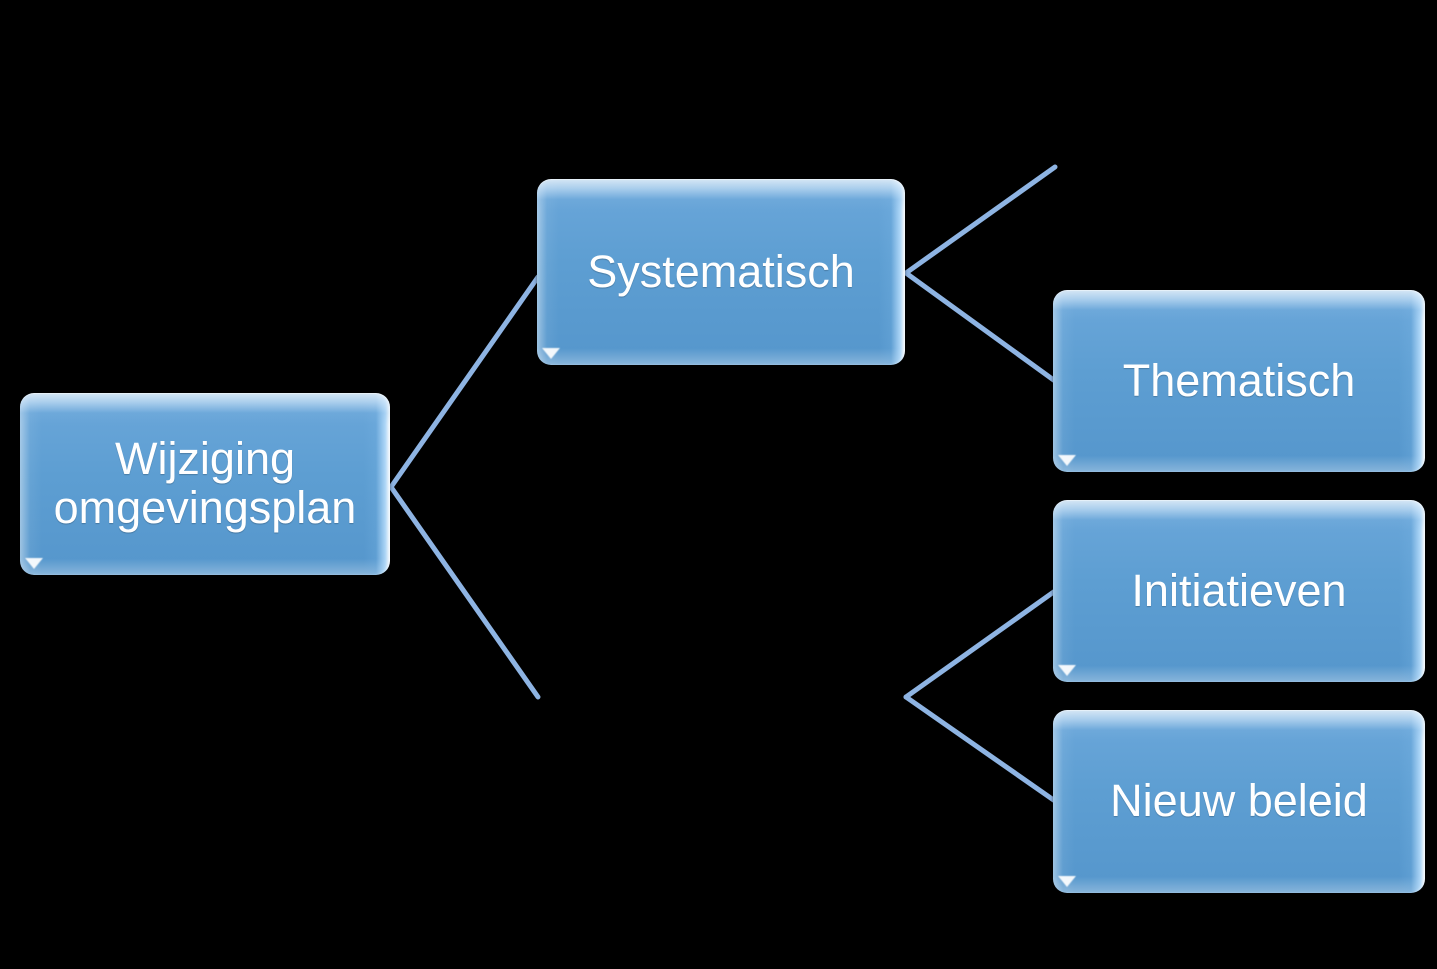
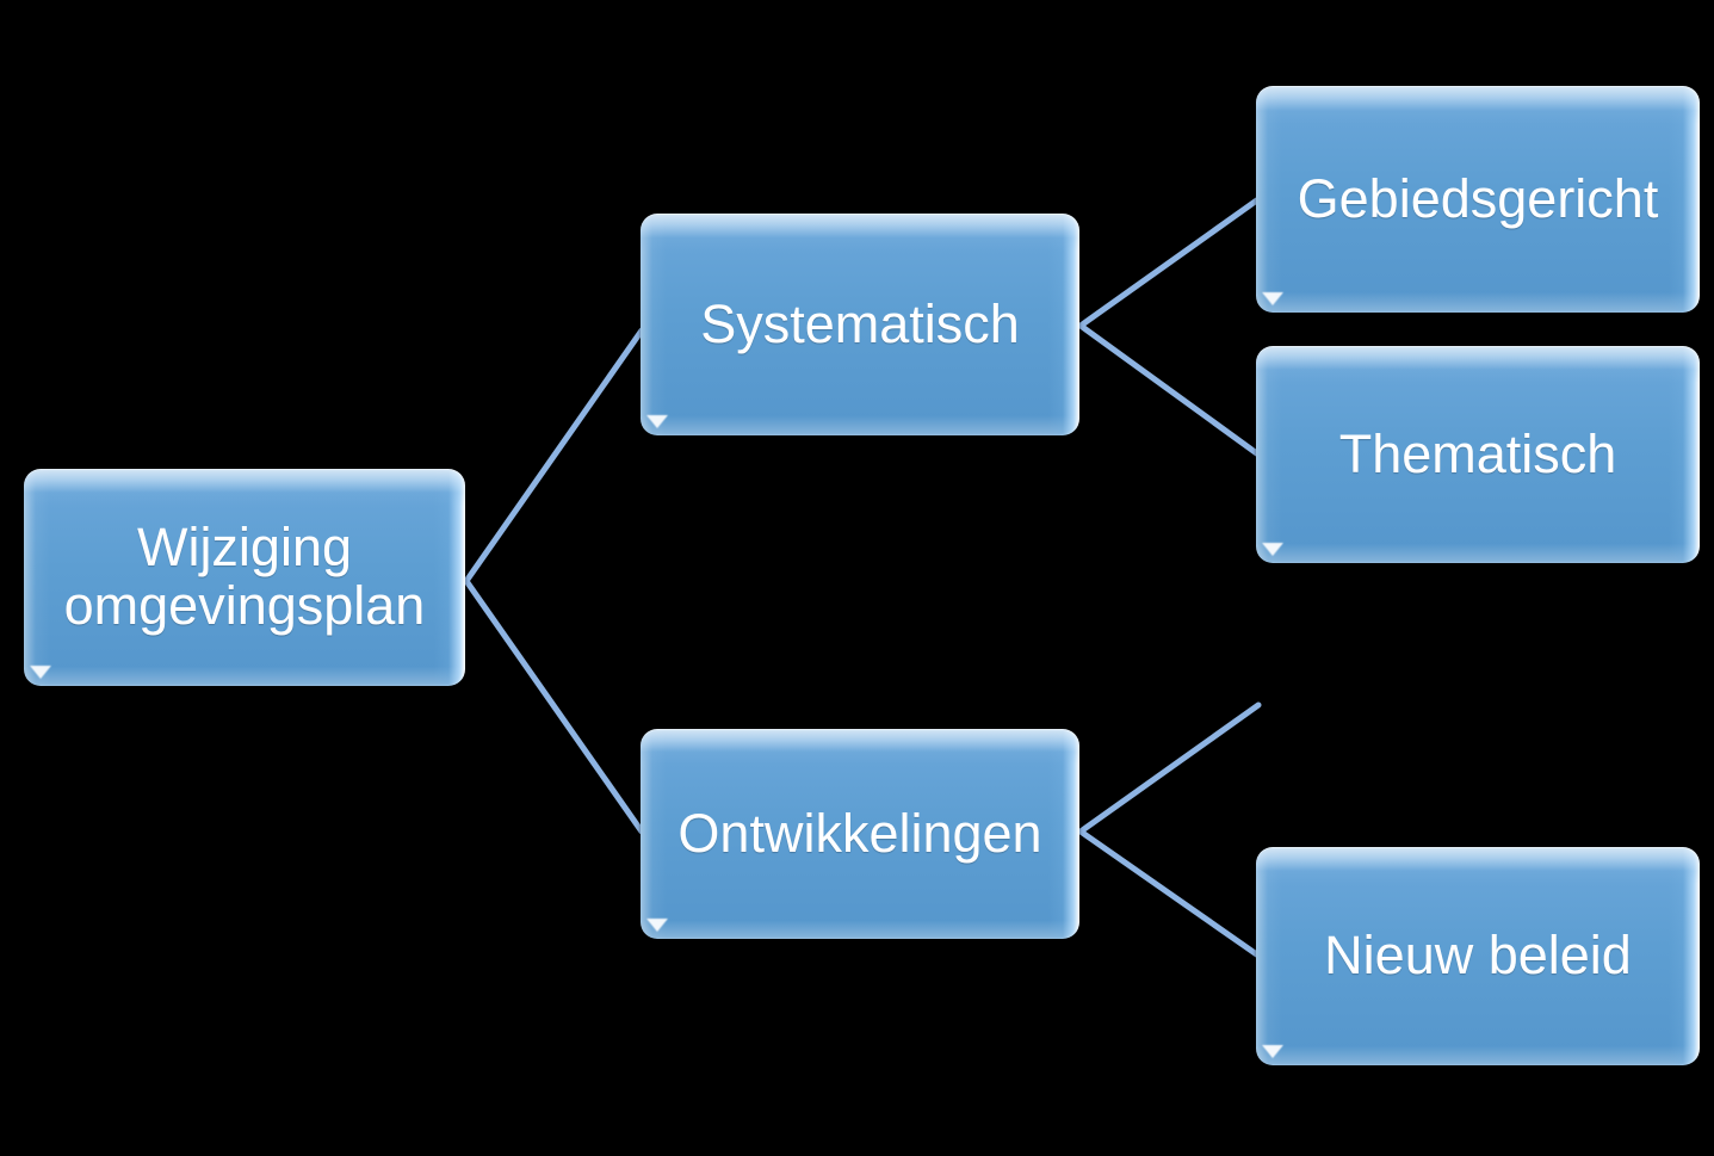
  Wijziging
  omgevingsplan
  Systematisch
+ Ontwikkelingen
+ Gebiedsgericht
  Thematisch
- Initiatieven
  Nieuw beleid
